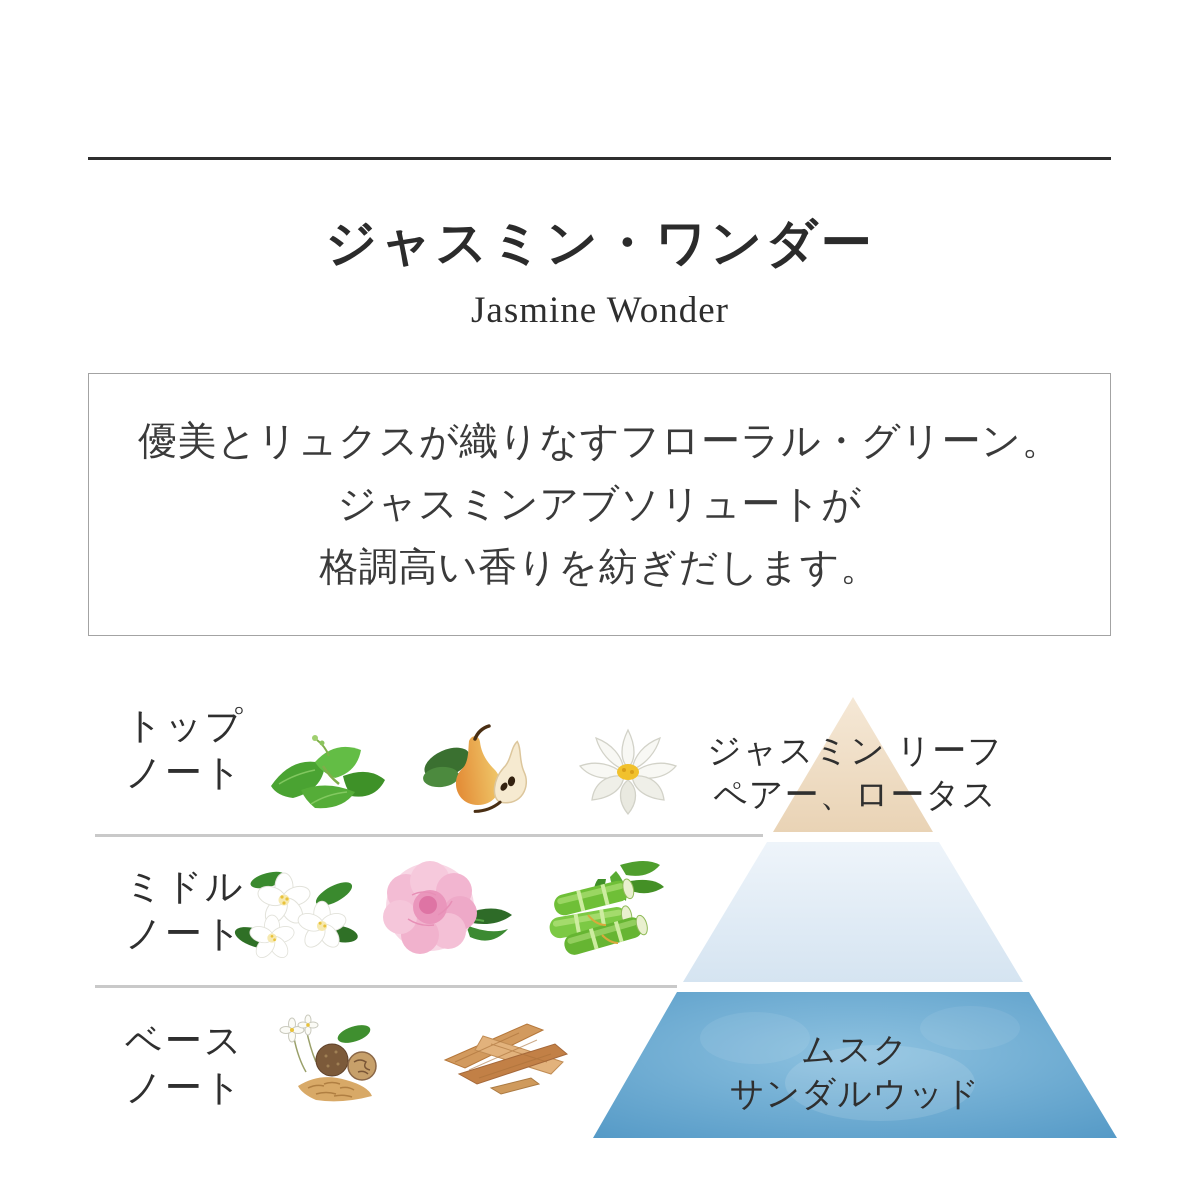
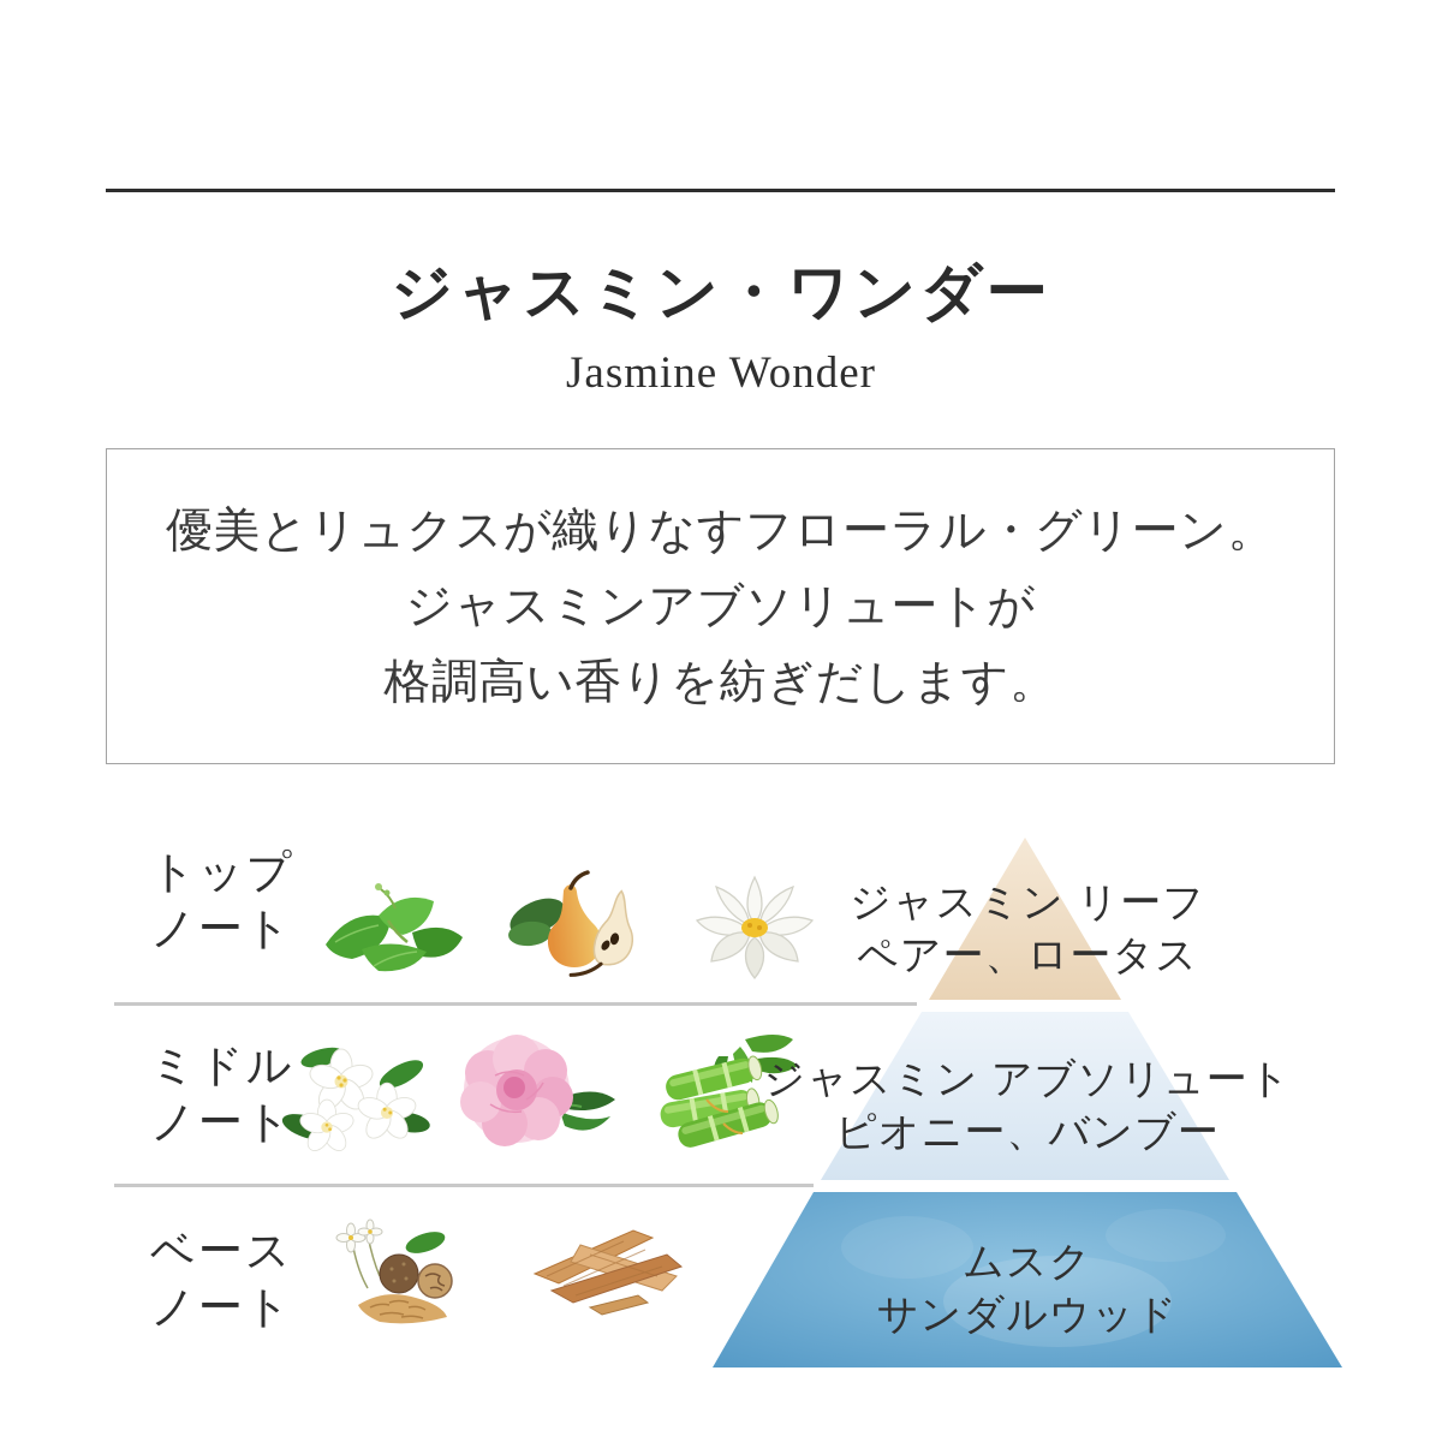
  ジャスミン・ワンダー
  Jasmine Wonder
  優美とリュクスが織りなすフローラル・グリーン。
  ジャスミンアブソリュートが
  格調高い香りを紡ぎだします。
  トップ
  ノート
  ミドル
  ノート
  ベース
  ノート
  ジャスミン リーフ
  ペアー、ロータス
+ ジャスミン アブソリュート
+ ピオニー、バンブー
  ムスク
  サンダルウッド
